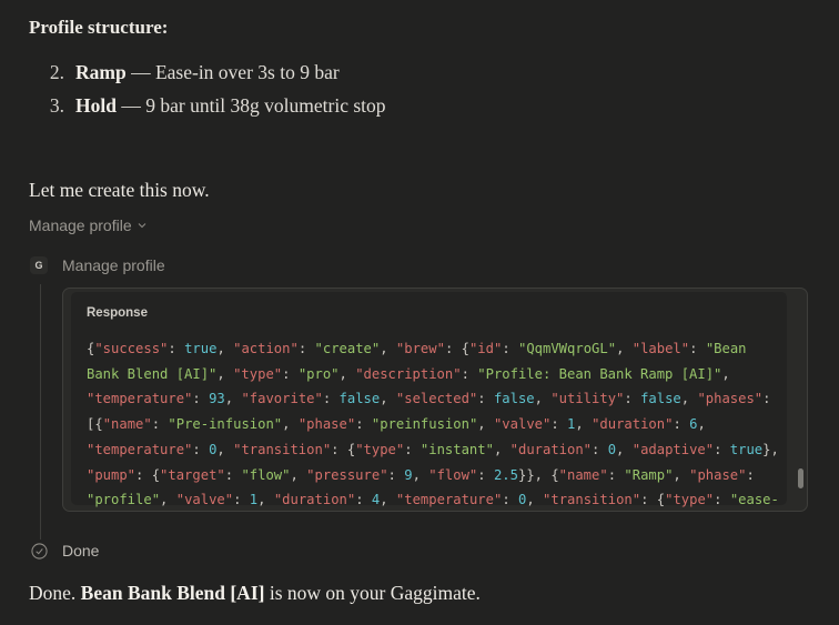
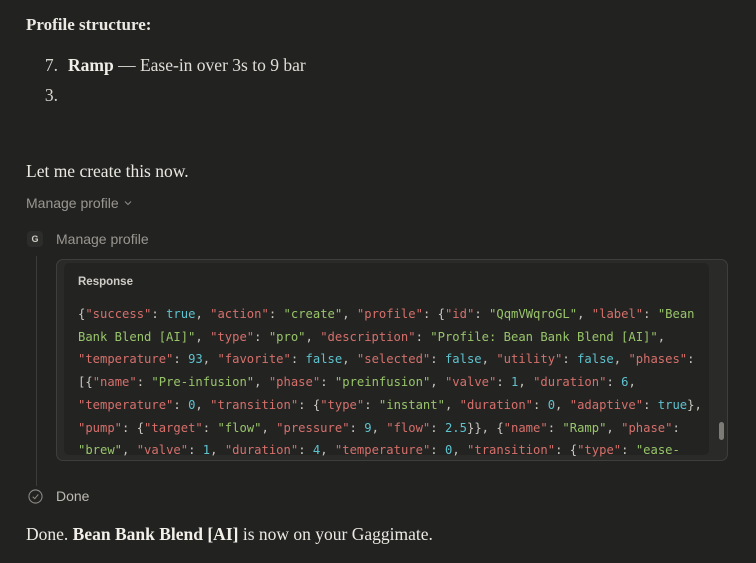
  Profile structure:
- 2.
+ 7.
  Ramp — Ease-in over 3s to 9 bar
  3.
- Hold — 9 bar until 38g volumetric stop
  Let me create this now.
  Manage profile
  G
  Manage profile
  Response
- {"success": true, "action": "create", "brew": {"id": "QqmVWqroGL", "label": "Bean
+ {"success": true, "action": "create", "profile": {"id": "QqmVWqroGL", "label": "Bean
- Bank Blend [AI]", "type": "pro", "description": "Profile: Bean Bank Ramp [AI]",
+ Bank Blend [AI]", "type": "pro", "description": "Profile: Bean Bank Blend [AI]",
  "temperature": 93, "favorite": false, "selected": false, "utility": false, "phases":
  [{"name": "Pre-infusion", "phase": "preinfusion", "valve": 1, "duration": 6,
  "temperature": 0, "transition": {"type": "instant", "duration": 0, "adaptive": true},
  "pump": {"target": "flow", "pressure": 9, "flow": 2.5}}, {"name": "Ramp", "phase":
- "profile", "valve": 1, "duration": 4, "temperature": 0, "transition": {"type": "ease-
+ "brew", "valve": 1, "duration": 4, "temperature": 0, "transition": {"type": "ease-
  Done
  Done. Bean Bank Blend [AI] is now on your Gaggimate.
